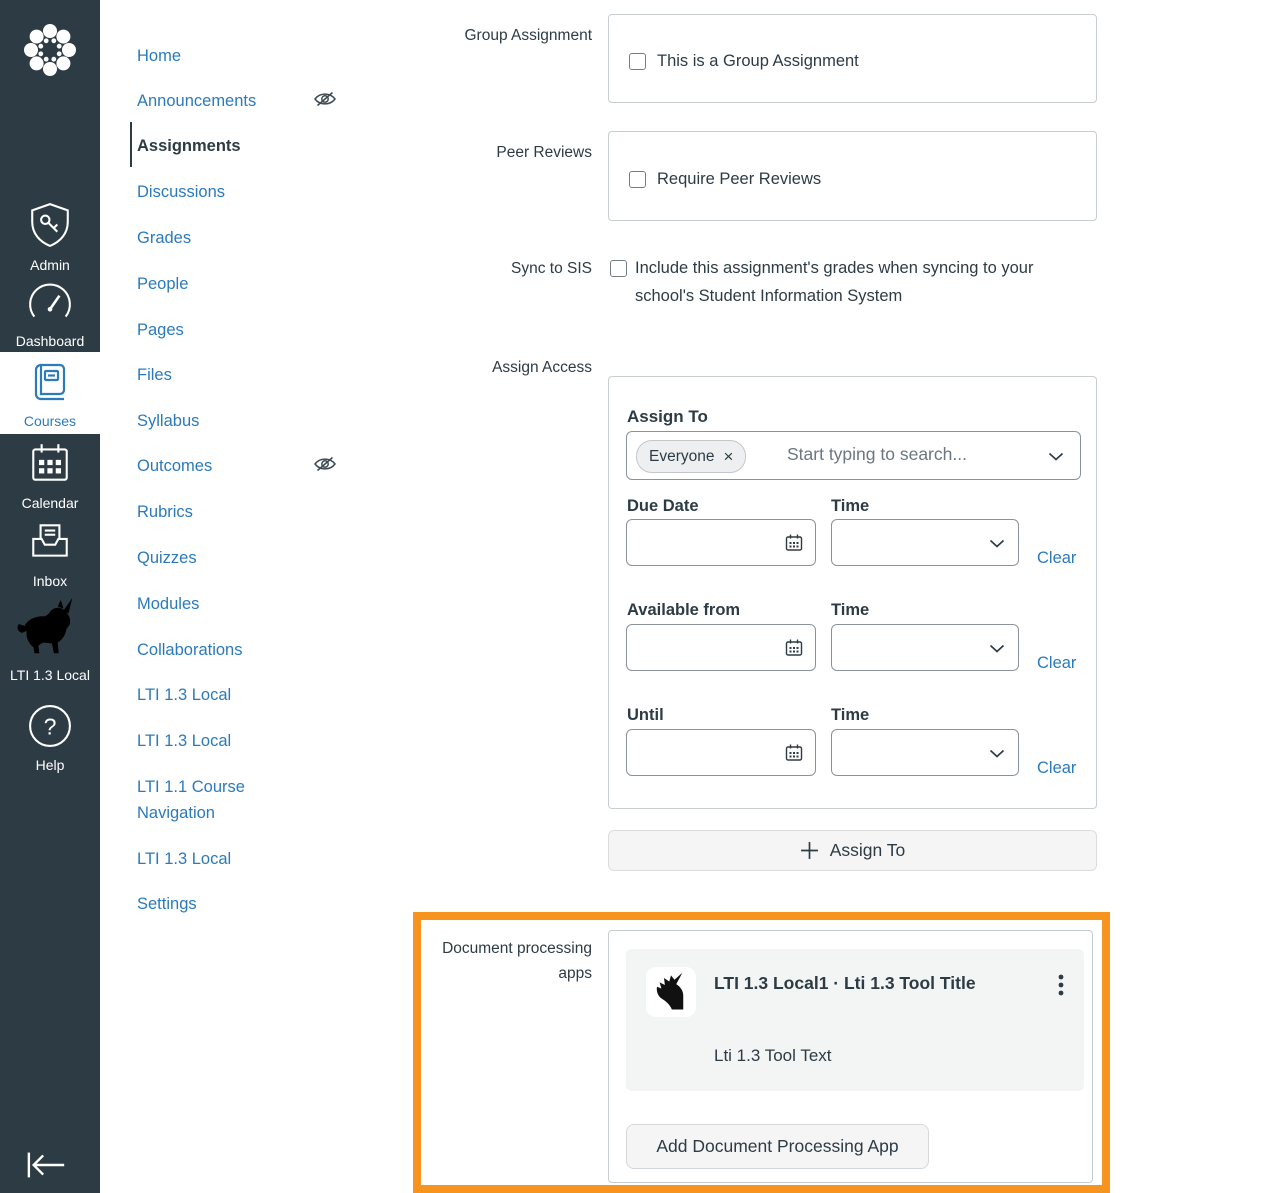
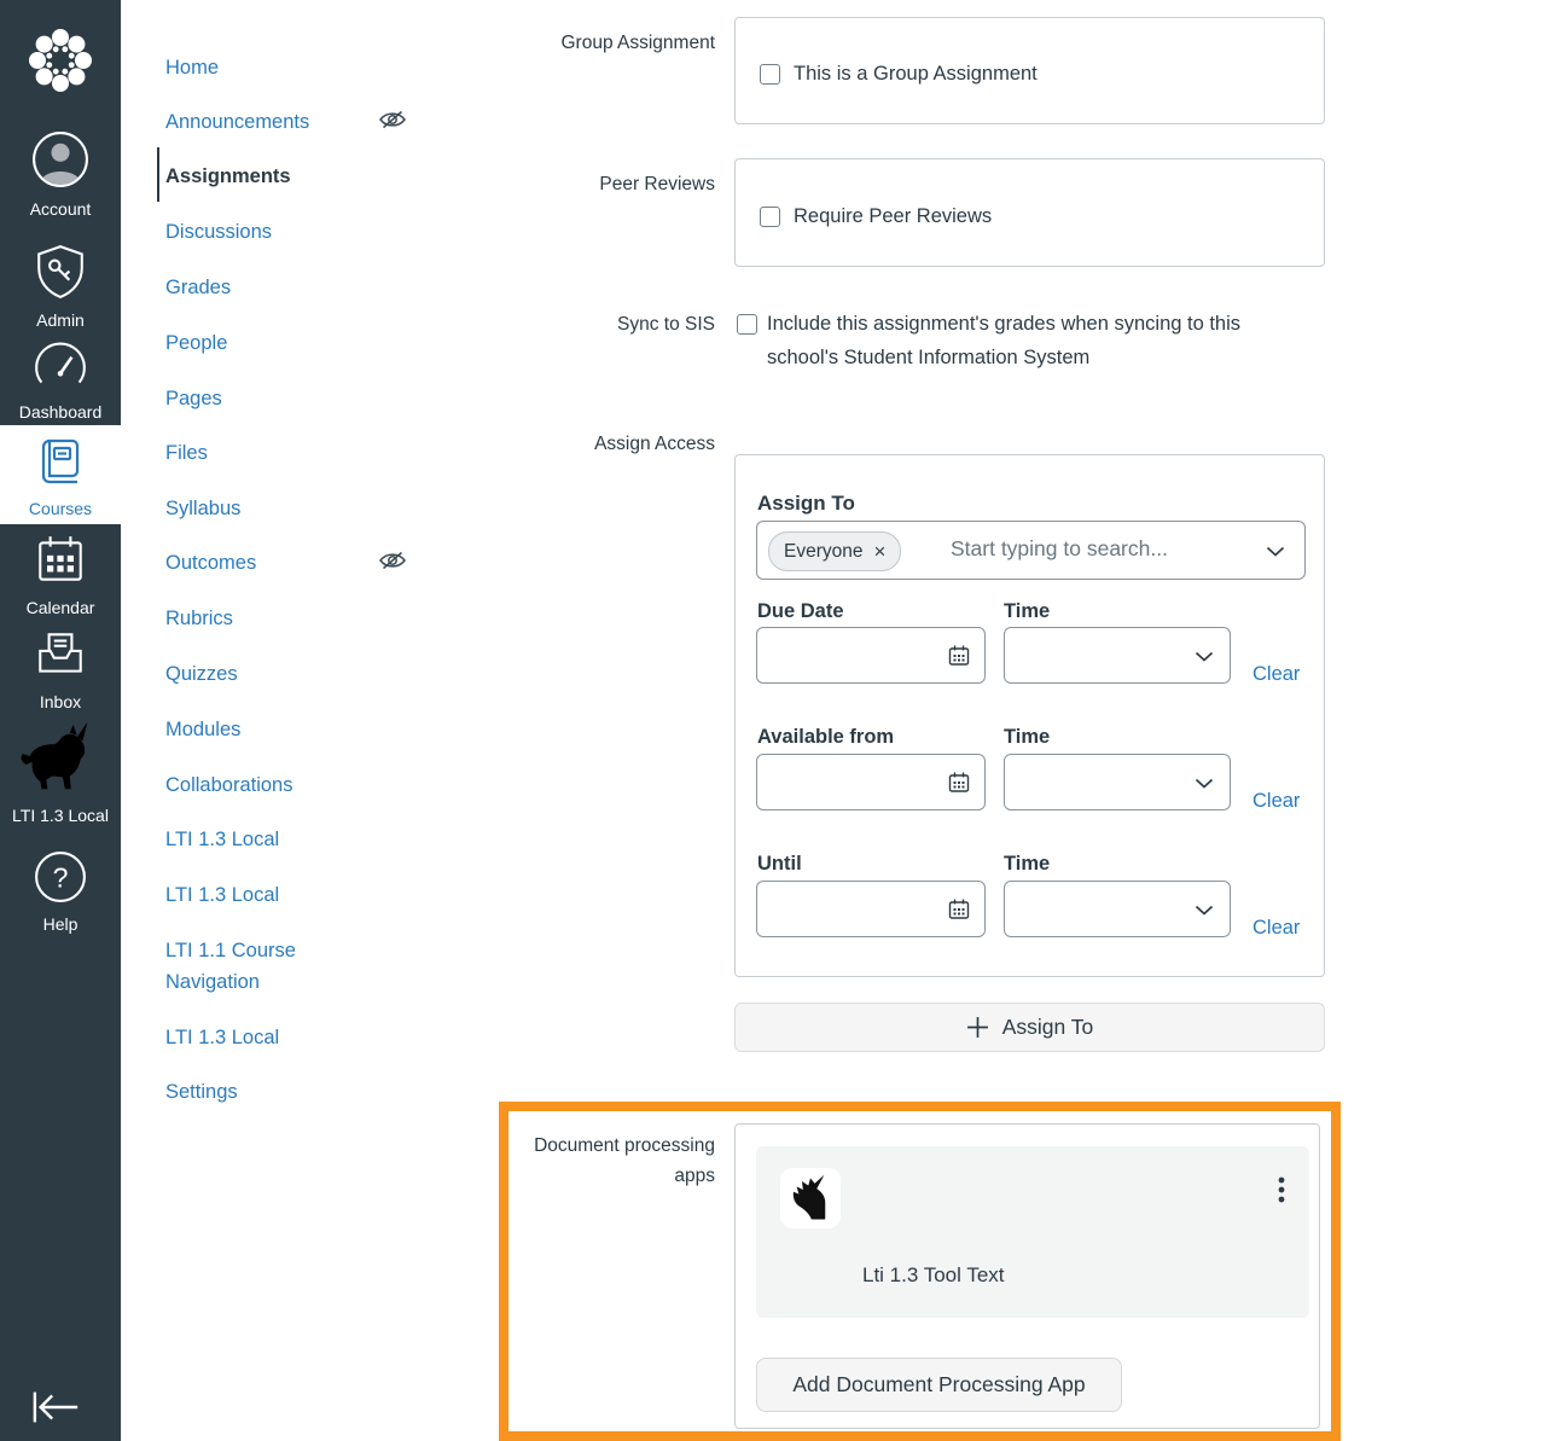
+ Account
  Admin
  Dashboard
  Courses
  Calendar
  Inbox
  LTI 1.3 Local
  ?
  Help
  Home
  Announcements
  Assignments
  Discussions
  Grades
  People
  Pages
  Files
  Syllabus
  Outcomes
  Rubrics
  Quizzes
  Modules
  Collaborations
  LTI 1.3 Local
  LTI 1.3 Local
  LTI 1.1 Course Navigation
  LTI 1.3 Local
  Settings
  Group Assignment
  This is a Group Assignment
  Peer Reviews
  Require Peer Reviews
  Sync to SIS
- Include this assignment's grades when syncing to your school's Student Information System
+ Include this assignment's grades when syncing to this school's Student Information System
  Assign Access
  Assign To
  Everyone
  ×
  Start typing to search...
  Due Date
  Time
  Clear
  Available from
  Time
  Clear
  Until
  Time
  Clear
  Assign To
  Document processing apps
- LTI 1.3 Local1 · Lti 1.3 Tool Title
  Lti 1.3 Tool Text
  Add Document Processing App
